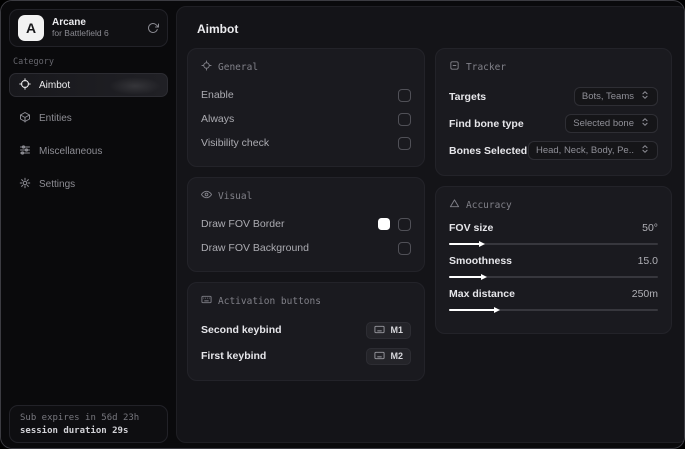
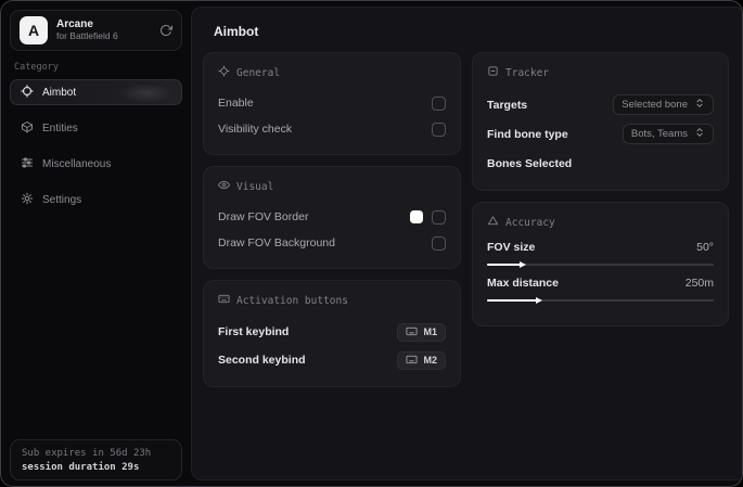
  A
  Arcane
  for Battlefield 6
  Category
  Aimbot
  Entities
  Miscellaneous
  Settings
  Sub expires in 56d 23h
  session duration 29s
  Aimbot
  General
  Enable
- Always
  Visibility check
  Visual
  Draw FOV Border
  Draw FOV Background
  Activation buttons
- Second keybind
+ First keybind
  M1
- First keybind
+ Second keybind
  M2
  Tracker
  Targets
- Bots, Teams
+ Selected bone
  Find bone type
- Selected bone
+ Bots, Teams
  Bones Selected
- Head, Neck, Body, Pe..
  Accuracy
  FOV size
  50°
- Smoothness
- 15.0
  Max distance
  250m
